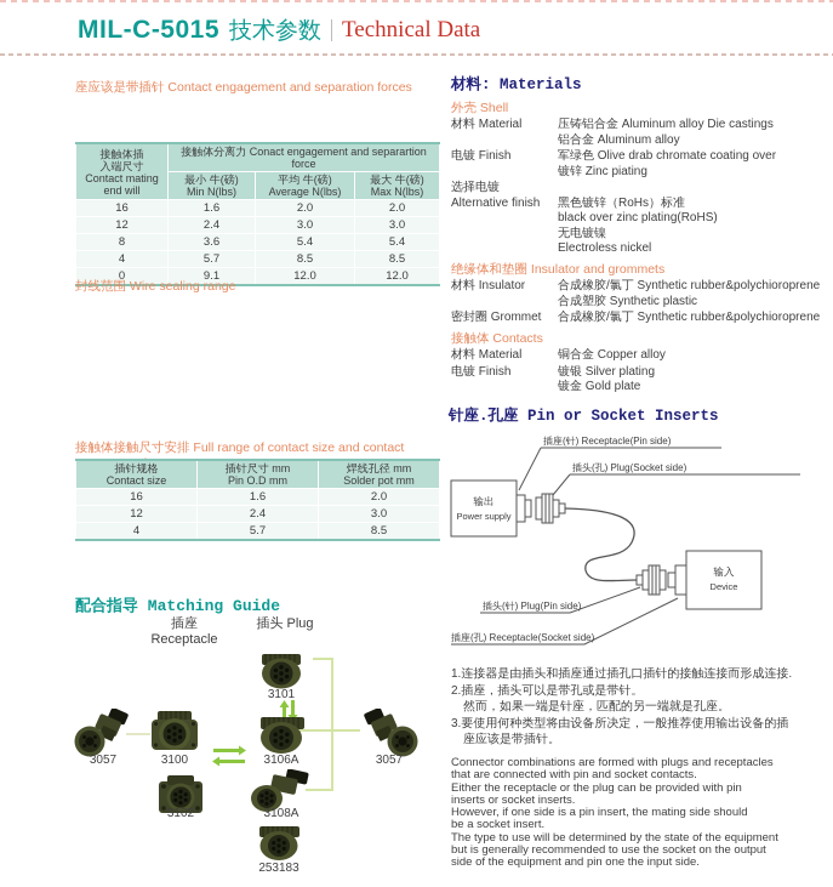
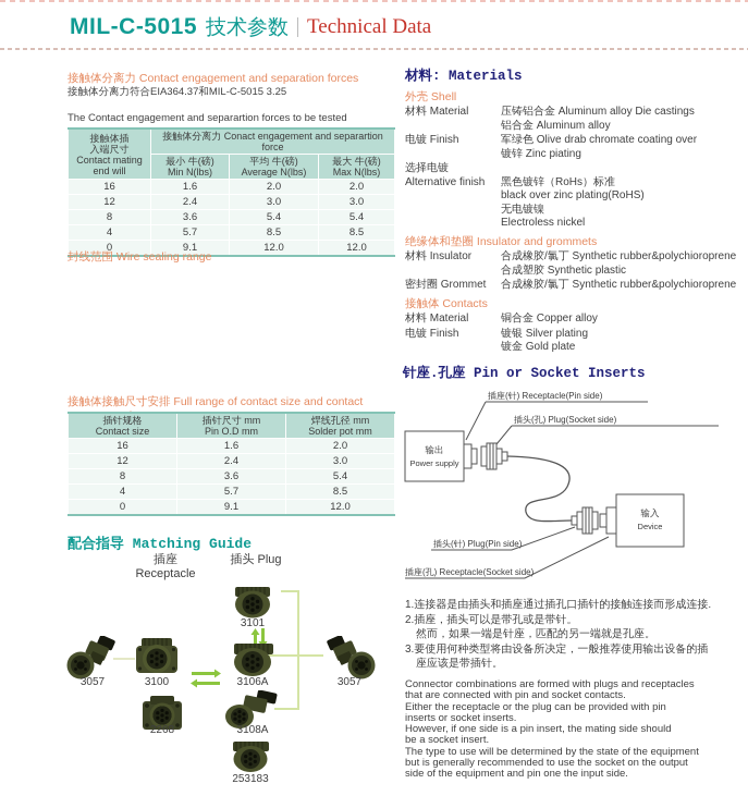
  MIL-C-5015
  技术参数
  Technical Data
- 座应该是带插针 Contact engagement and separation forces
+ 接触体分离力 Contact engagement and separation forces
+ 接触体分离力符合EIA364.37和MIL-C-5015 3.25
+ The Contact engagement and separartion forces to be tested
  接触体插 入端尺寸 Contact mating end will	接触体分离力 Conact engagement and separartion force
  最小 牛(磅) Min N(lbs)	平均 牛(磅) Average N(lbs)	最大 牛(磅) Max N(lbs)
  16	1.6	2.0	2.0
  12	2.4	3.0	3.0
  8	3.6	5.4	5.4
  4	5.7	8.5	8.5
  0	9.1	12.0	12.0
  封线范围 Wire sealing range
  接触体接触尺寸安排 Full range of contact size and contact
  插针规格 Contact size	插针尺寸 mm Pin O.D mm	焊线孔径 mm Solder pot mm
  16	1.6	2.0
  12	2.4	3.0
+ 8	3.6	5.4
  4	5.7	8.5
+ 0	9.1	12.0
  配合指导 Matching Guide
  插座
  Receptacle
  插头 Plug
  3101
  3057
  3100
  3106A
  3057
- 3102
+ 2268
  3108A
  253183
  材料: Materials
  外壳 Shell
  材料 Material
  压铸铝合金 Aluminum alloy Die castings
  铝合金 Aluminum alloy
  电镀 Finish
  军绿色 Olive drab chromate coating over
  镀锌 Zinc piating
  选择电镀
  Alternative finish
  黑色镀锌（RoHs）标准
  black over zinc plating(RoHS)
  无电镀镍
  Electroless nickel
  绝缘体和垫圈 Insulator and grommets
  材料 Insulator
  合成橡胶/氯丁 Synthetic rubber&polychioroprene
  合成塑胶 Synthetic plastic
  密封圈 Grommet
  合成橡胶/氯丁 Synthetic rubber&polychioroprene
  接触体 Contacts
  材料 Material
  铜合金 Copper alloy
  电镀 Finish
  镀银 Silver plating
  镀金 Gold plate
  针座.孔座 Pin or Socket Inserts
  插座(针) Receptacle(Pin side)
  插头(孔) Plug(Socket side)
  插头(针) Plug(Pin side)
  插座(孔) Receptacle(Socket side)
  输出
  Power supply
  输入
  Device
  1.连接器是由插头和插座通过插孔口插针的接触连接而形成连接.
  2.插座，插头可以是带孔或是带针。
  然而，如果一端是针座，匹配的另一端就是孔座。
  3.要使用何种类型将由设备所决定，一般推荐使用输出设备的插
  座应该是带插针。
  Connector combinations are formed with plugs and receptacles
  that are connected with pin and socket contacts.
  Either the receptacle or the plug can be provided with pin
  inserts or socket inserts.
  However, if one side is a pin insert, the mating side should
  be a socket insert.
  The type to use will be determined by the state of the equipment
  but is generally recommended to use the socket on the output
  side of the equipment and pin one the input side.
